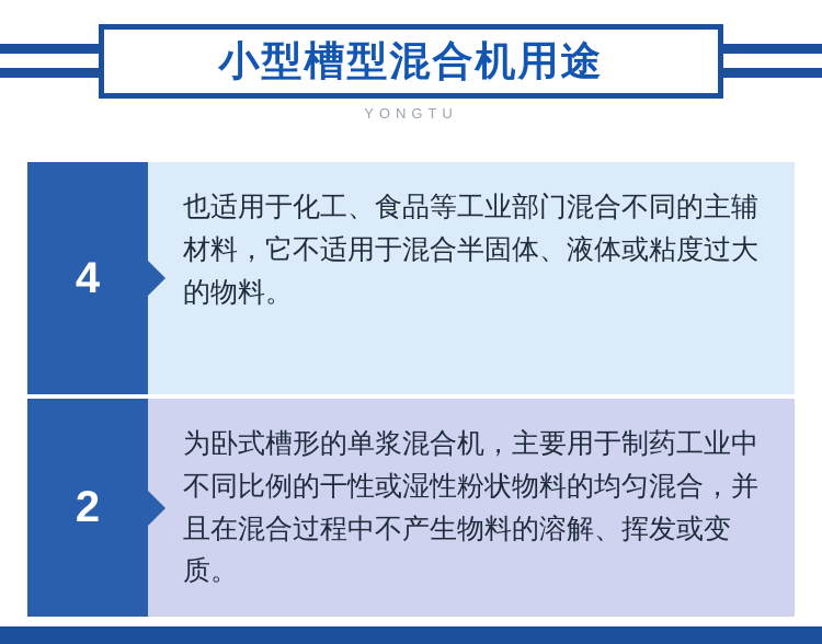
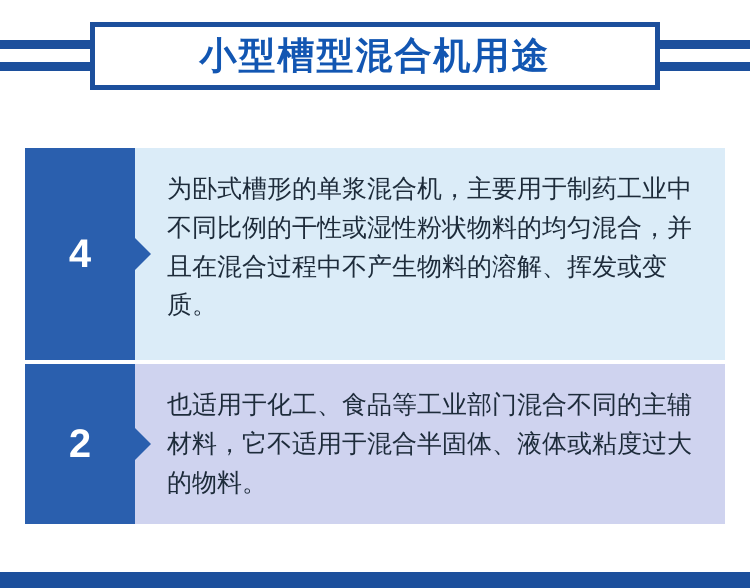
  小型槽型混合机用途
- YONGTU
  4
- 也适用于化工、食品等工业部门混合不同的主辅材料，它不适用于混合半固体、液体或粘度过大的物料。
+ 为卧式槽形的单浆混合机，主要用于制药工业中不同比例的干性或湿性粉状物料的均匀混合，并且在混合过程中不产生物料的溶解、挥发或变质。
  2
- 为卧式槽形的单浆混合机，主要用于制药工业中不同比例的干性或湿性粉状物料的均匀混合，并且在混合过程中不产生物料的溶解、挥发或变质。
+ 也适用于化工、食品等工业部门混合不同的主辅材料，它不适用于混合半固体、液体或粘度过大的物料。
